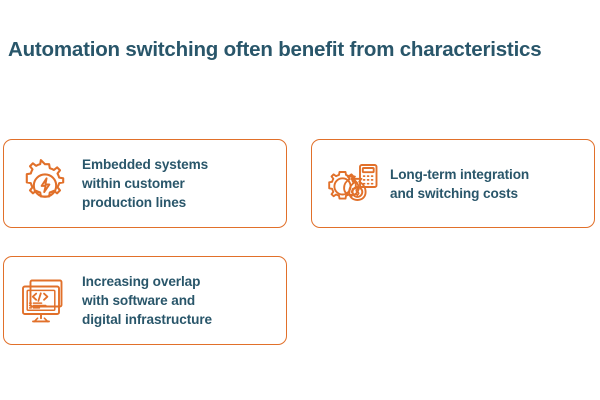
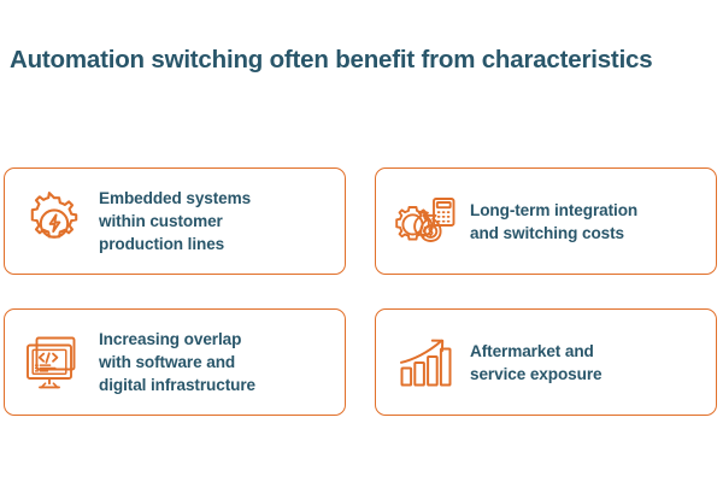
  Automation switching often benefit from characteristics
  Embedded systems
  within customer
  production lines
  Long-term integration
  and switching costs
  Increasing overlap
  with software and
  digital infrastructure
+ Aftermarket and
+ service exposure
